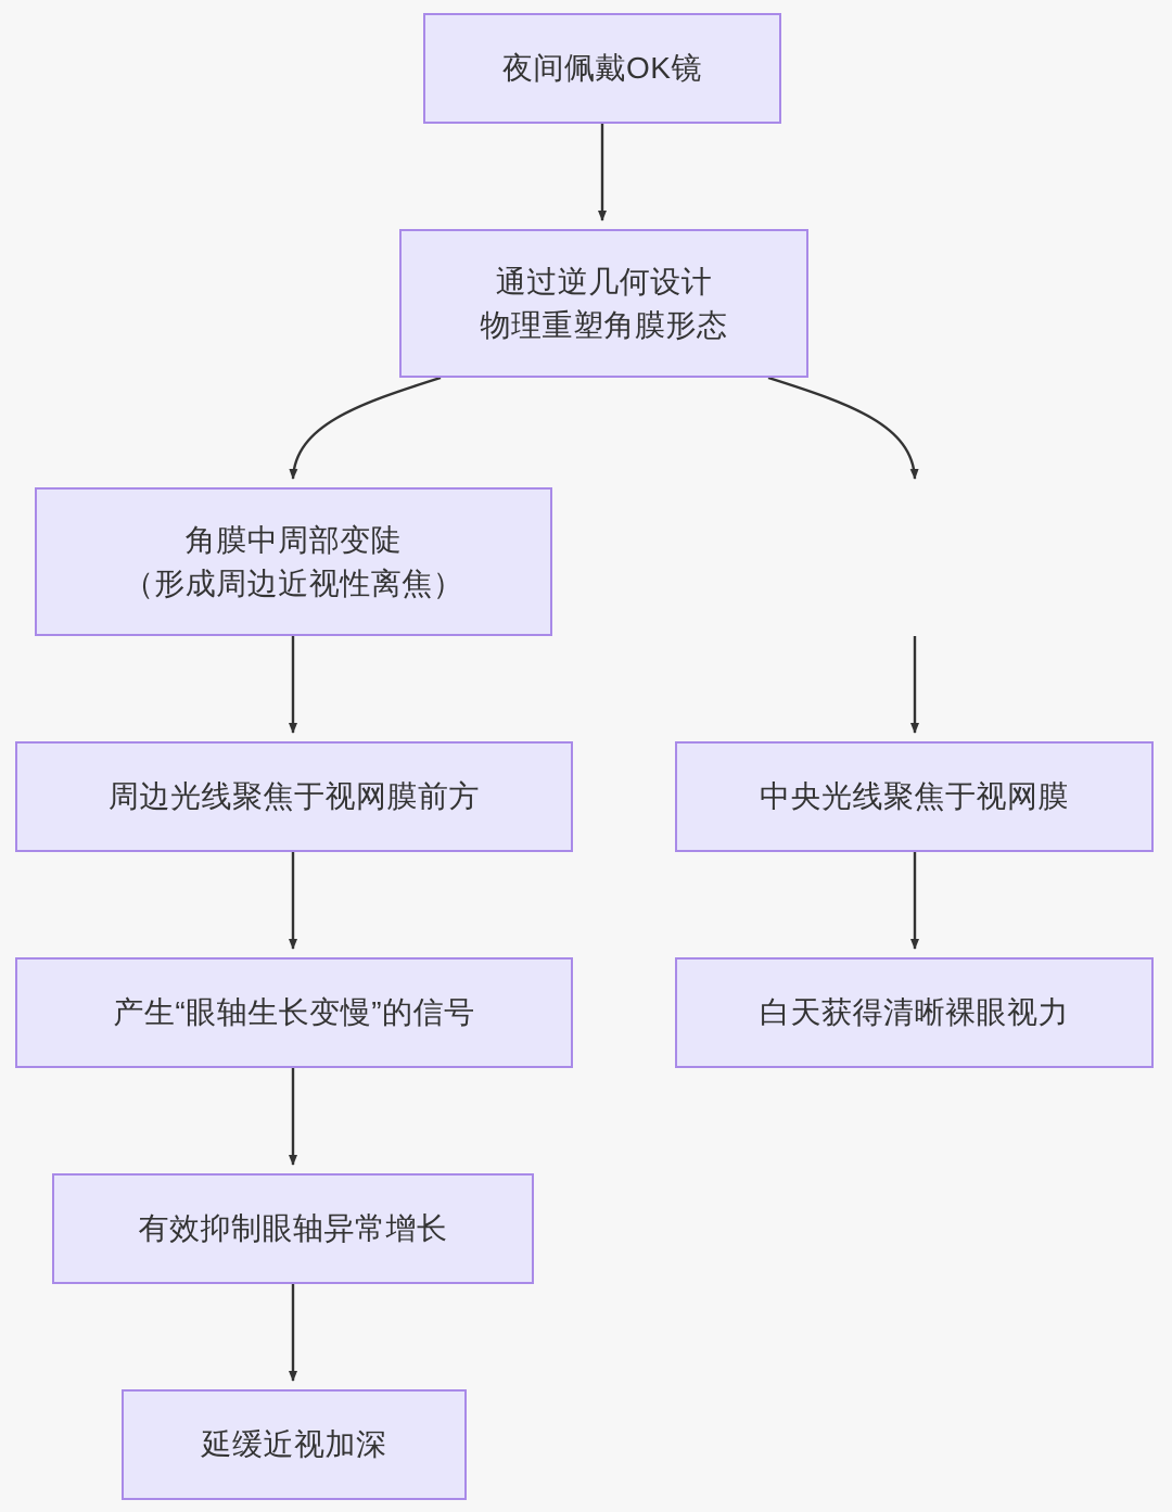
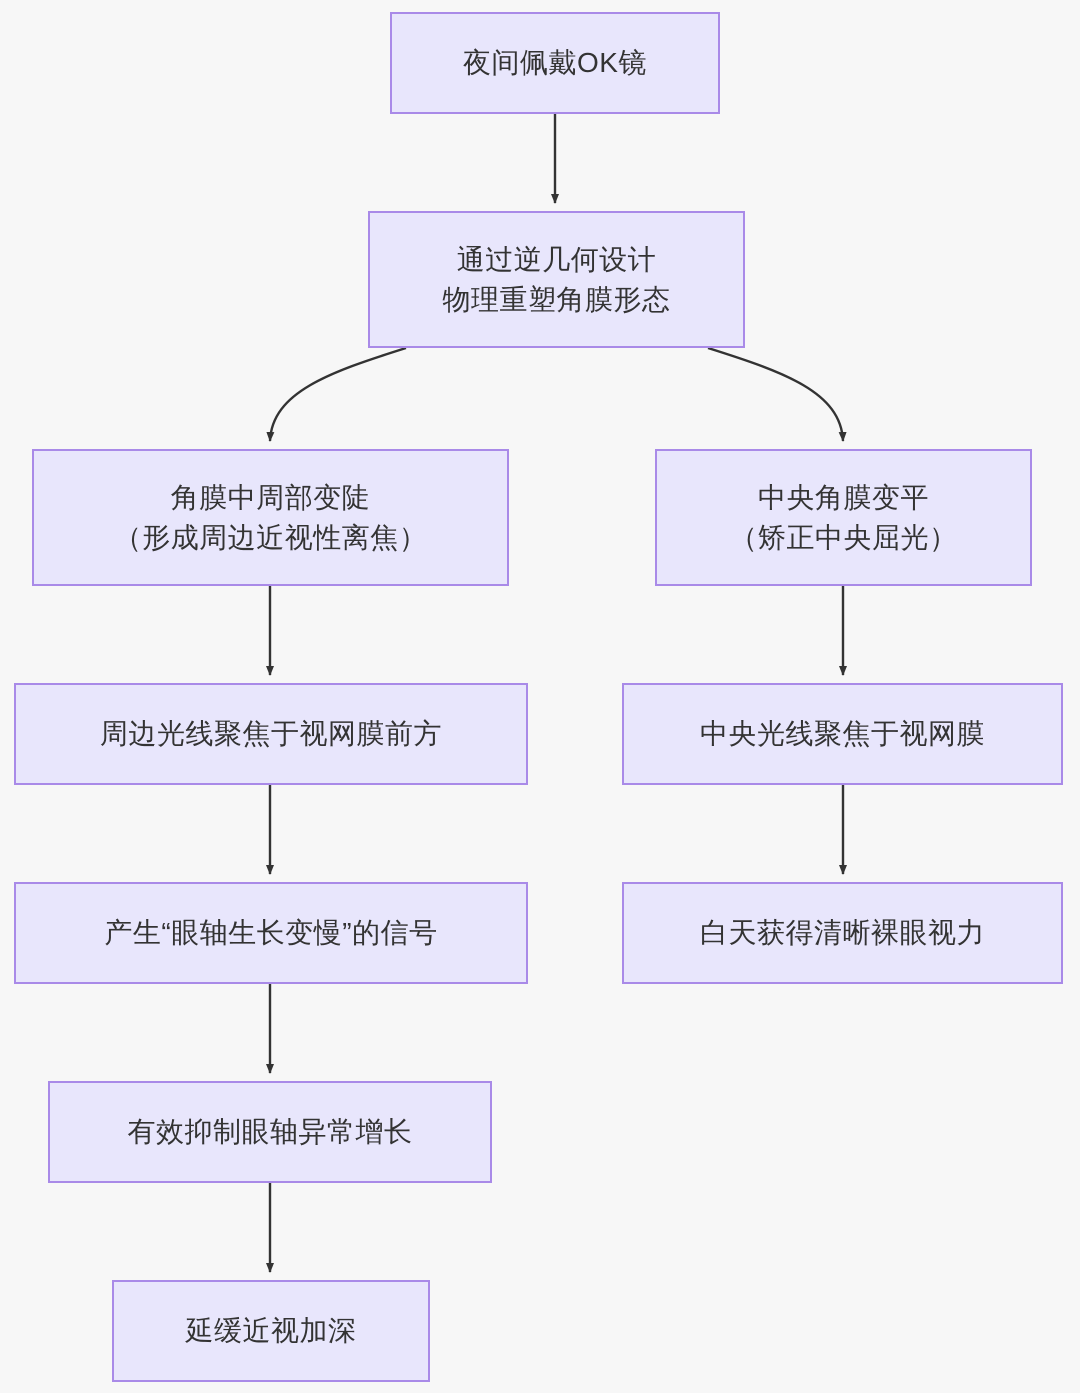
  夜间佩戴OK镜
  通过逆几何设计
  物理重塑角膜形态
  角膜中周部变陡
  （形成周边近视性离焦）
+ 中央角膜变平
+ （矫正中央屈光）
  周边光线聚焦于视网膜前方
  中央光线聚焦于视网膜
  产生“眼轴生长变慢”的信号
  白天获得清晰裸眼视力
  有效抑制眼轴异常增长
  延缓近视加深
